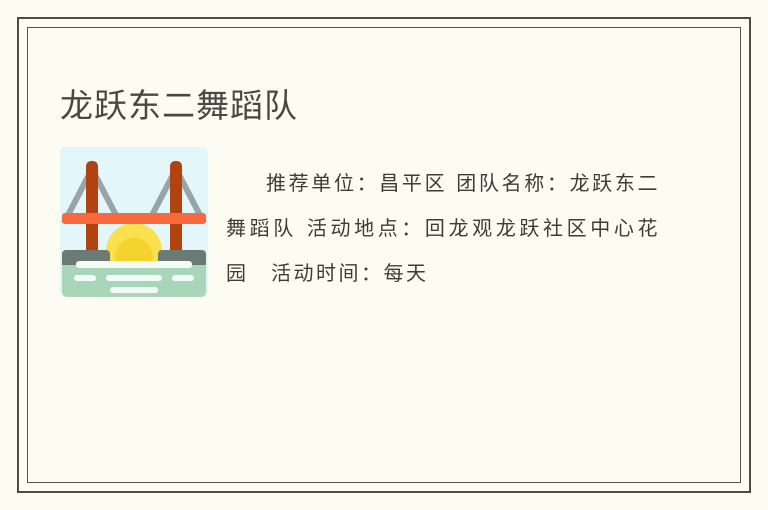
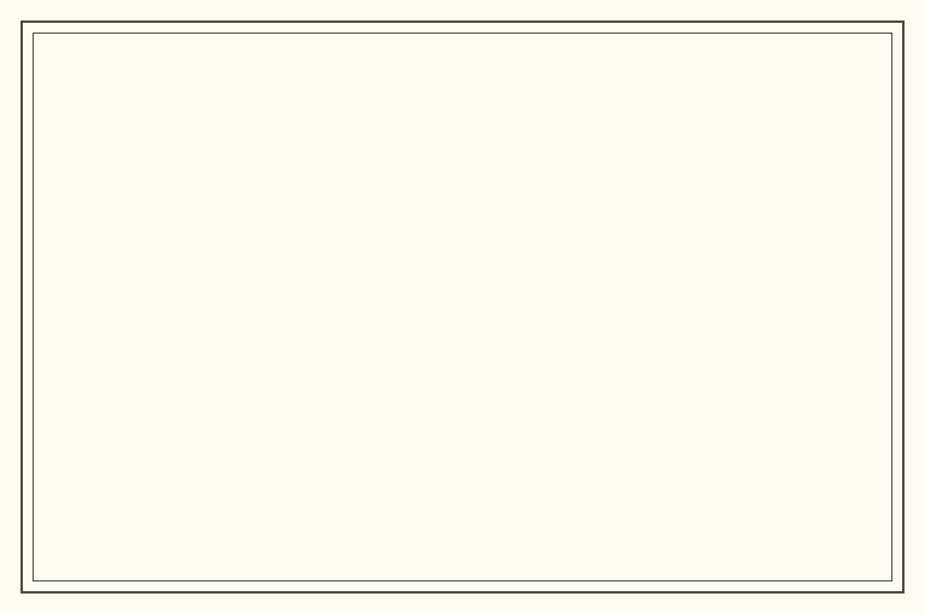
- 龙跃东二舞蹈队
- 推荐单位：昌平区 团队名称：龙跃东二舞蹈队 活动地点：回龙观龙跃社区中心花园 活动时间：每天
